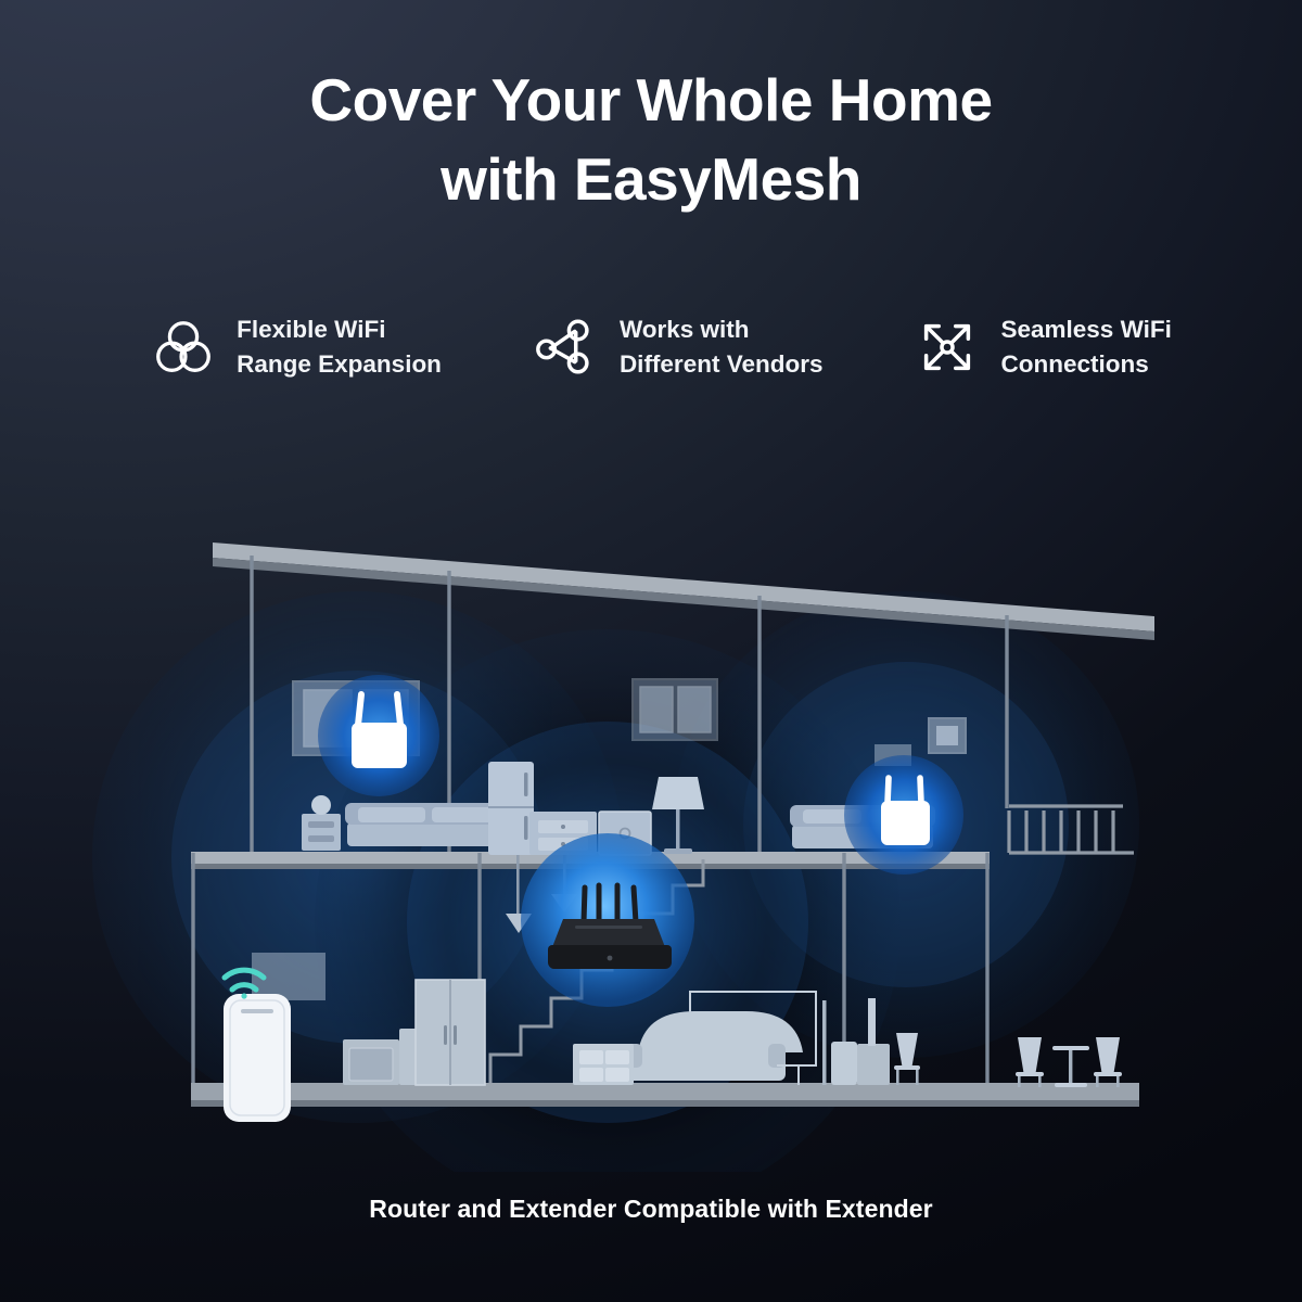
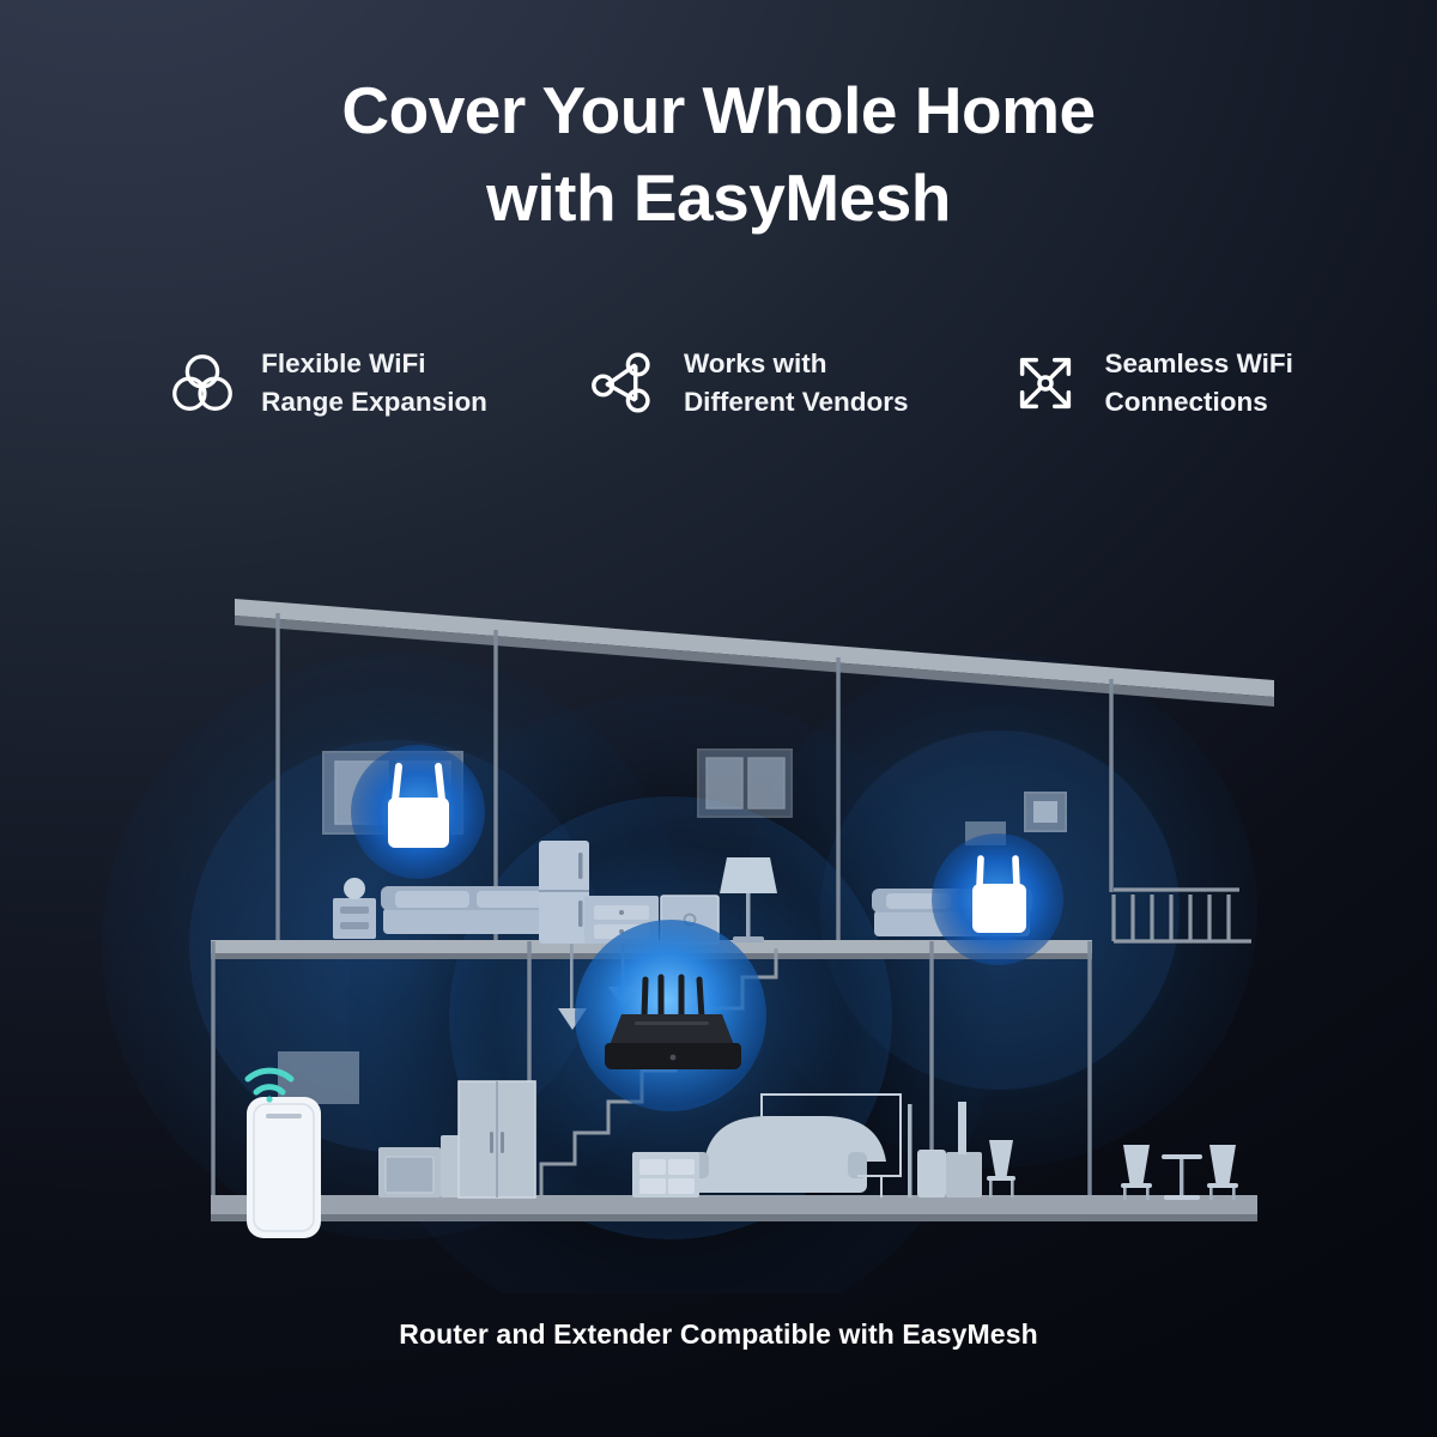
  Cover Your Whole Home
  with EasyMesh
  Flexible WiFi
  Range Expansion
  Works with
  Different Vendors
  Seamless WiFi
  Connections
- Router and Extender Compatible with Extender
+ Router and Extender Compatible with EasyMesh
